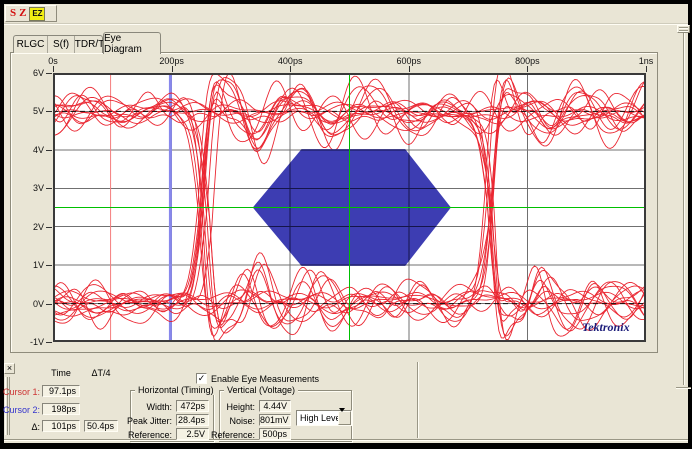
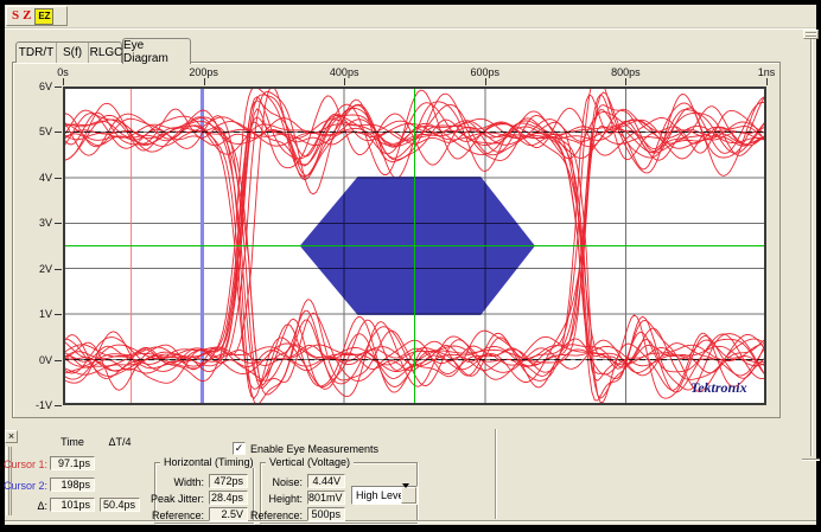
  S
  Z
  EZ
- RLGC
+ TDR/T
  S(f)
- TDR/T
+ RLGC
  Eye Diagram
  Tektronix
  ×
  Time
  ΔT/4
  Cursor 1:
  97.1ps
  Cursor 2:
  198ps
  Δ:
  101ps
  50.4ps
  ✓
  Enable Eye Measurements
  Horizontal (Timing)
  Width:
  472ps
  Peak Jitter:
  28.4ps
  Reference:
  2.5V
  Vertical (Voltage)
- Height:
+ Noise:
  4.44V
- Noise:
+ Height:
  801mV
  Reference:
  500ps
  High Lev
  0s
  200ps
  400ps
  600ps
  800ps
  1ns
  6V
  5V
  4V
  3V
  2V
  1V
  0V
  -1V
